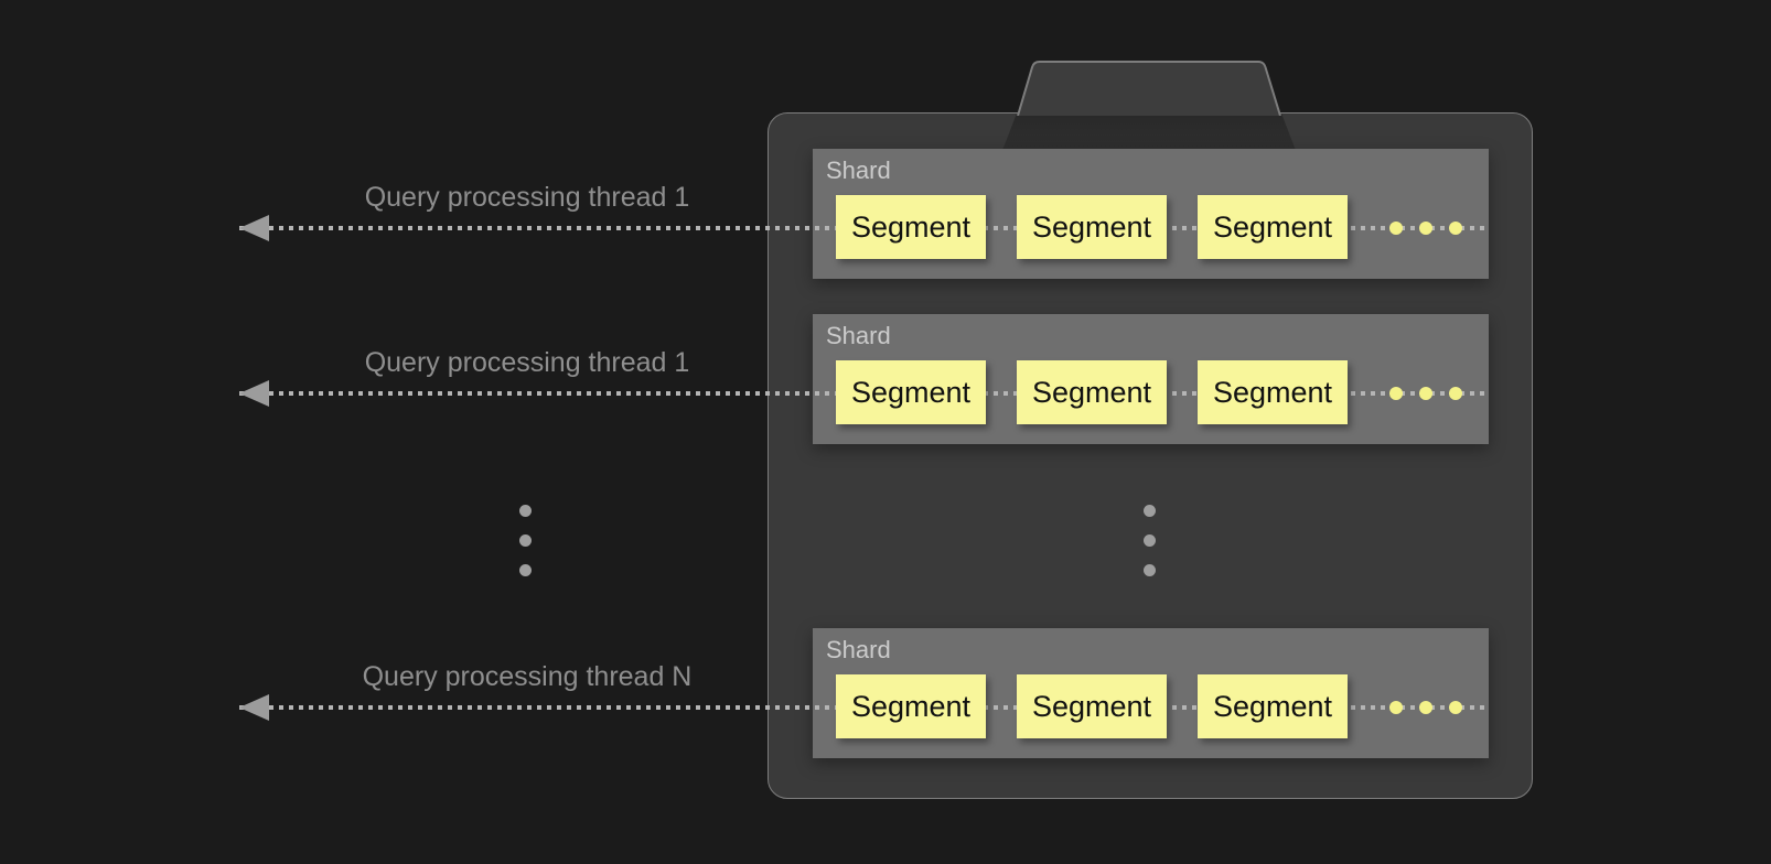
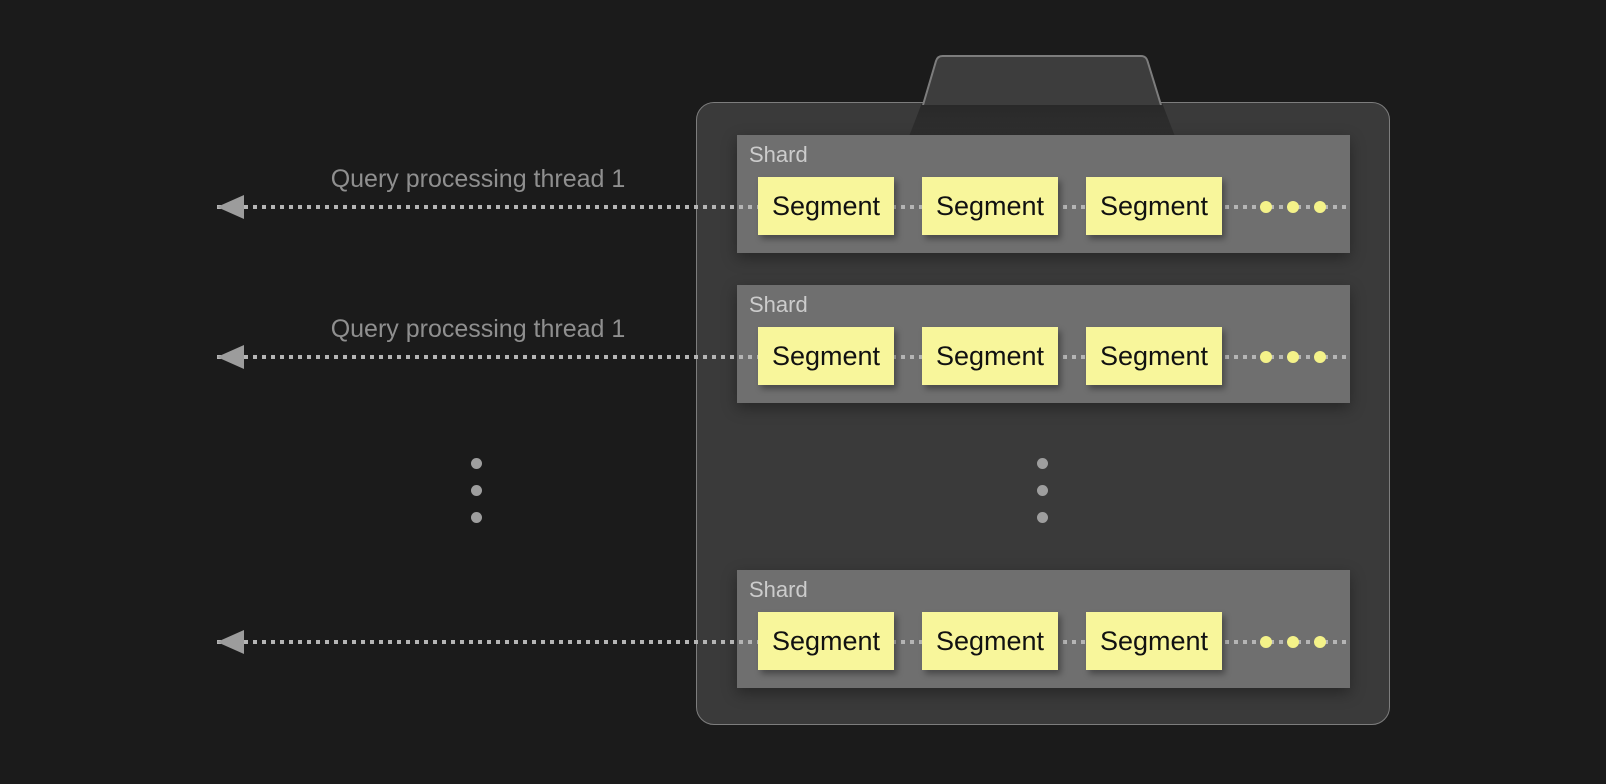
  Shard
  Segment
  Segment
  Segment
  Shard
  Segment
  Segment
  Segment
  Shard
  Segment
  Segment
  Segment
  Query processing thread 1
  Query processing thread 1
- Query processing thread N
